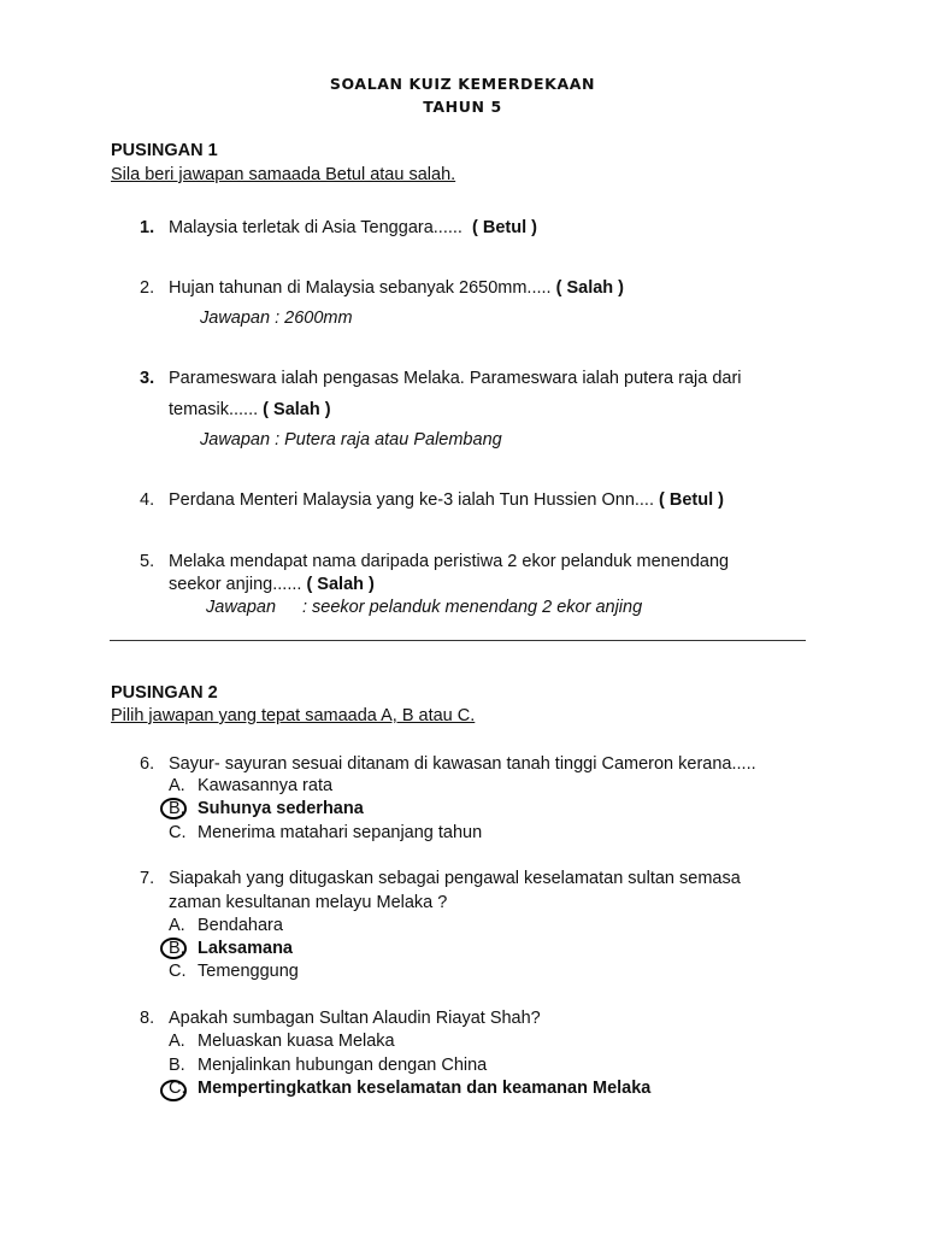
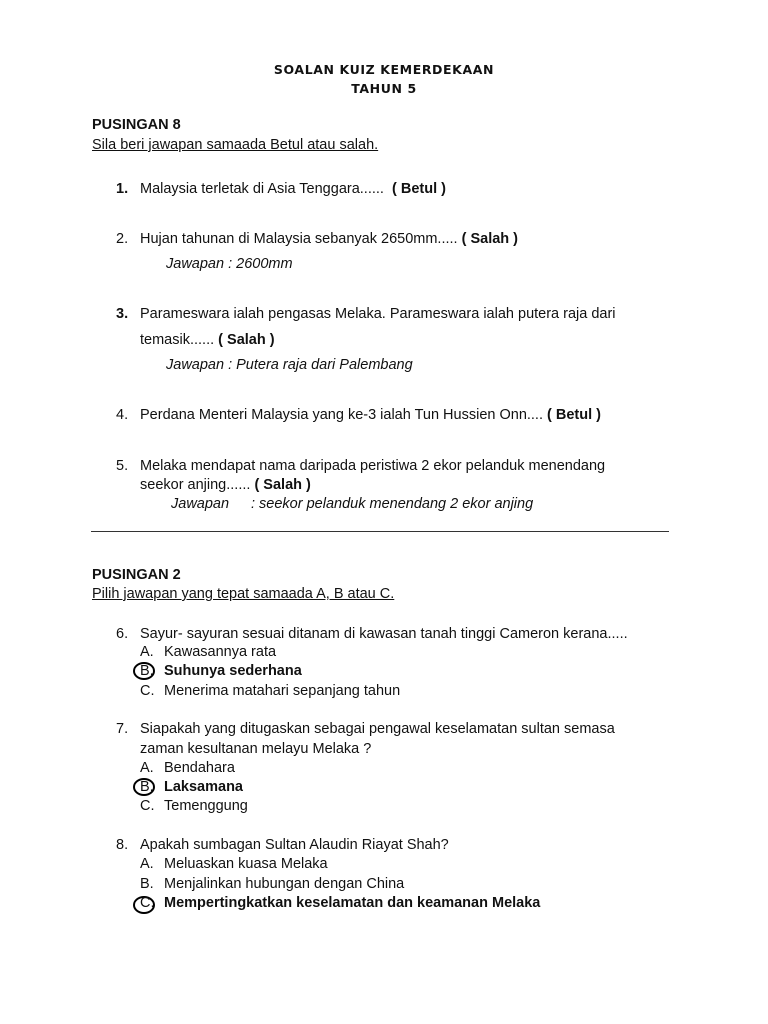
  SOALAN KUIZ KEMERDEKAAN
  TAHUN 5
- PUSINGAN 1
+ PUSINGAN 8
  Sila beri jawapan samaada Betul atau salah.
  1. Malaysia terletak di Asia Tenggara...... ( Betul )
  2. Hujan tahunan di Malaysia sebanyak 2650mm..... ( Salah )
  Jawapan : 2600mm
  3. Parameswara ialah pengasas Melaka. Parameswara ialah putera raja dari
  temasik...... ( Salah )
- Jawapan : Putera raja atau Palembang
+ Jawapan : Putera raja dari Palembang
  4. Perdana Menteri Malaysia yang ke-3 ialah Tun Hussien Onn.... ( Betul )
  5. Melaka mendapat nama daripada peristiwa 2 ekor pelanduk menendang
  seekor anjing...... ( Salah )
  Jawapan : seekor pelanduk menendang 2 ekor anjing
  PUSINGAN 2
  Pilih jawapan yang tepat samaada A, B atau C.
  6. Sayur- sayuran sesuai ditanam di kawasan tanah tinggi Cameron kerana.....
  A. Kawasannya rata
  B. Suhunya sederhana
  C. Menerima matahari sepanjang tahun
  7. Siapakah yang ditugaskan sebagai pengawal keselamatan sultan semasa
  zaman kesultanan melayu Melaka ?
  A. Bendahara
  B. Laksamana
  C. Temenggung
  8. Apakah sumbagan Sultan Alaudin Riayat Shah?
  A. Meluaskan kuasa Melaka
  B. Menjalinkan hubungan dengan China
  C. Mempertingkatkan keselamatan dan keamanan Melaka
